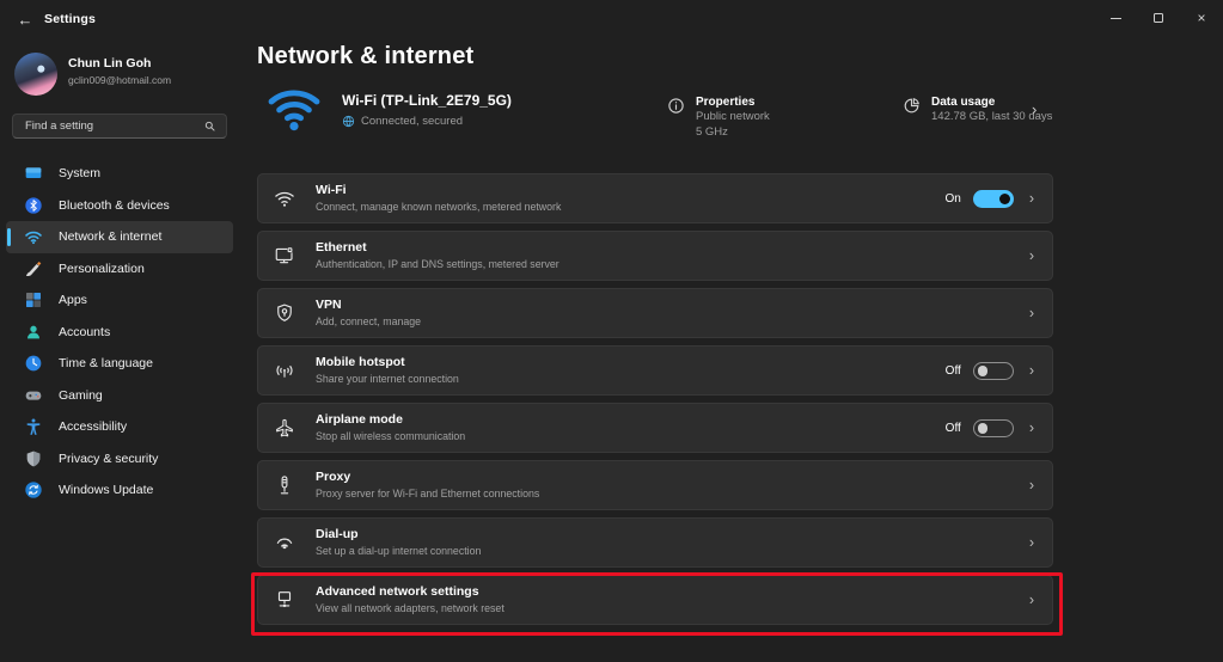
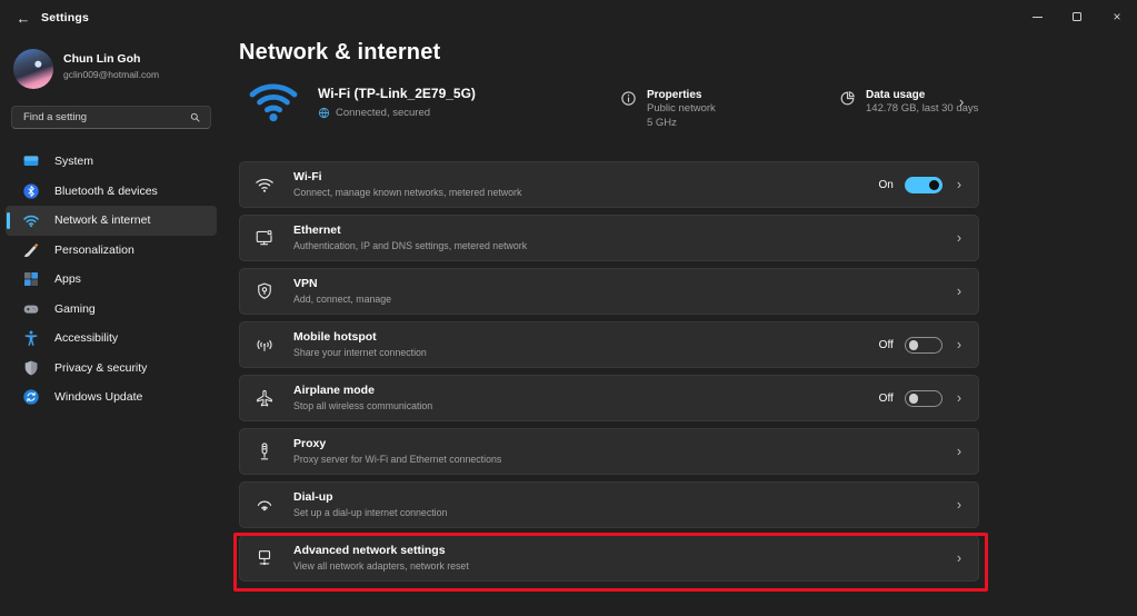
  ←
  Settings
  ×
  Chun Lin Goh
  gclin009@hotmail.com
  Find a setting
  System
  Bluetooth & devices
  Network & internet
  Personalization
  Apps
- Accounts
- Time & language
  Gaming
  Accessibility
  Privacy & security
  Windows Update
  Network & internet
  Wi-Fi (TP-Link_2E79_5G)
  Connected, secured
  Properties
  Public network
  5 GHz
  Data usage
  142.78 GB, last 30 days
  ›
  Wi-Fi
  Connect, manage known networks, metered network
  On
  ›
  Ethernet
- Authentication, IP and DNS settings, metered server
+ Authentication, IP and DNS settings, metered network
  ›
  VPN
  Add, connect, manage
  ›
  Mobile hotspot
  Share your internet connection
  Off
  ›
  Airplane mode
  Stop all wireless communication
  Off
  ›
  Proxy
  Proxy server for Wi-Fi and Ethernet connections
  ›
  Dial-up
  Set up a dial-up internet connection
  ›
  Advanced network settings
  View all network adapters, network reset
  ›
